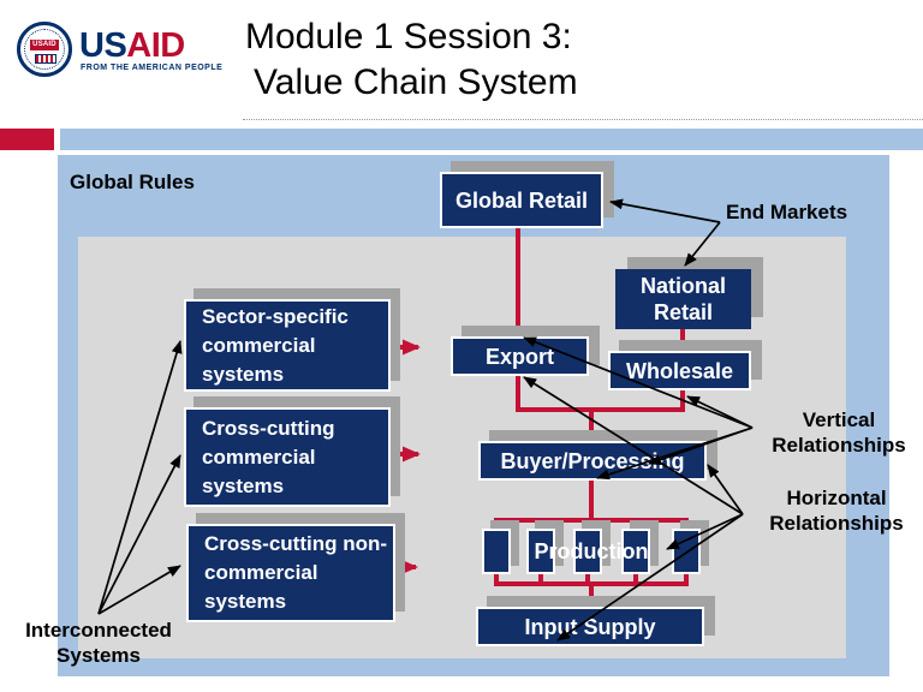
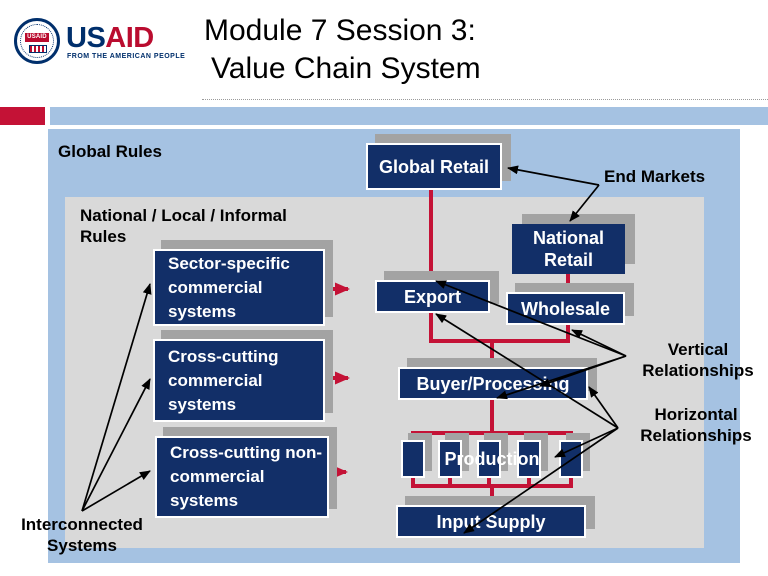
  USAID
- Module 1 Session 3:
+ Module 7 Session 3:
  Value Chain System
  Global Retail
  National Retail
  Export
  Wholesale
  Buyer/Processng
  Input Supply
  Production
  Sector-specific commercial systems
  Cross-cutting commercial systems
  Cross-cutting non-commercial systems
  Global Rules
+ National / Local / Informal Rules
  End Markets
  Vertical Relationships
  Horizontal Relationships
  Interconnected Systems
